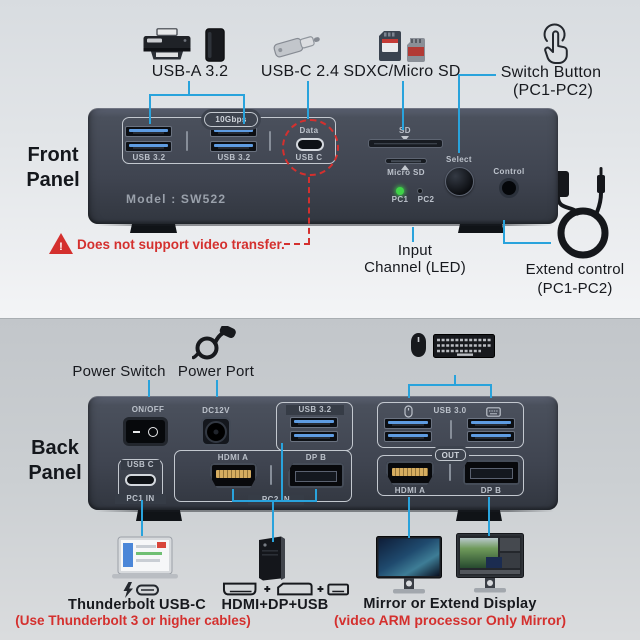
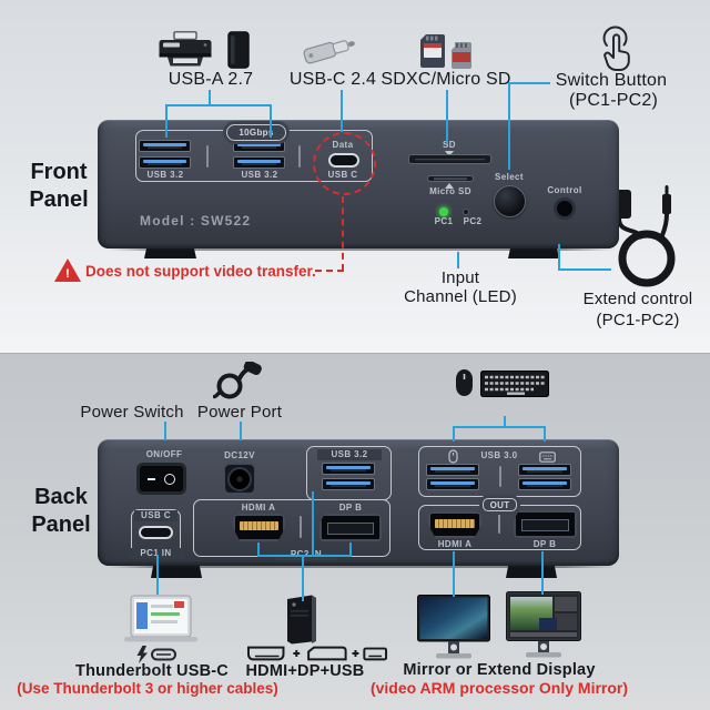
- USB-A 3.2
+ USB-A 2.7
  USB-C 2.4
  SDXC/Micro SD
  Switch Button
  (PC1-PC2)
  10Gbp
  USB 3.2
  USB 3.2
  Data
  USB C
  SD
  Micro SD
  PC1
  PC2
  Select
  Control
  Model : SW522
  Front
  Panel
  !
  Does not support video transfer.
  Input
  Channel (LED)
  Extend control
  (PC1-PC2)
  Power Switch
  Power Port
  ON/OFF
  DC12V
  USB 3.2
  USB C
  PC1 IN
  HDMI A
  DP B
  USB 3.0
  OUT
  HDMI A
  DP B
  Back
  Panel
  Thunderbolt USB-C
  (Use Thunderbolt 3 or higher cables)
  HDMI+DP+USB
  Mirror or Extend Display
  (video ARM processor Only Mirror)
